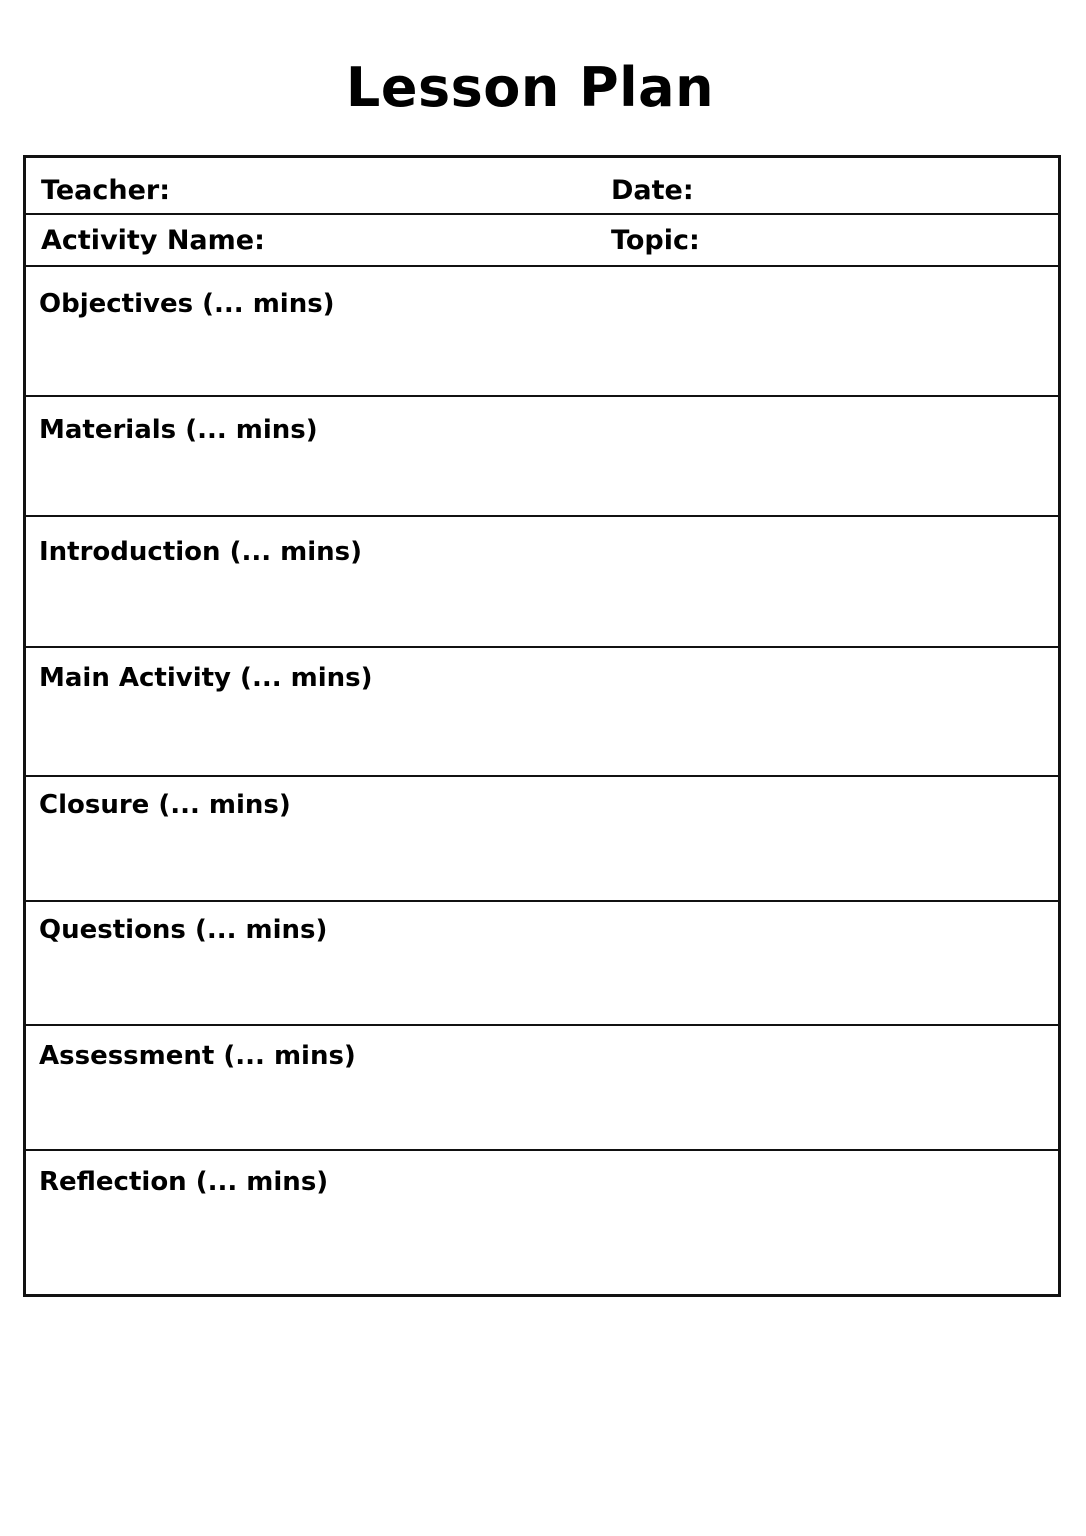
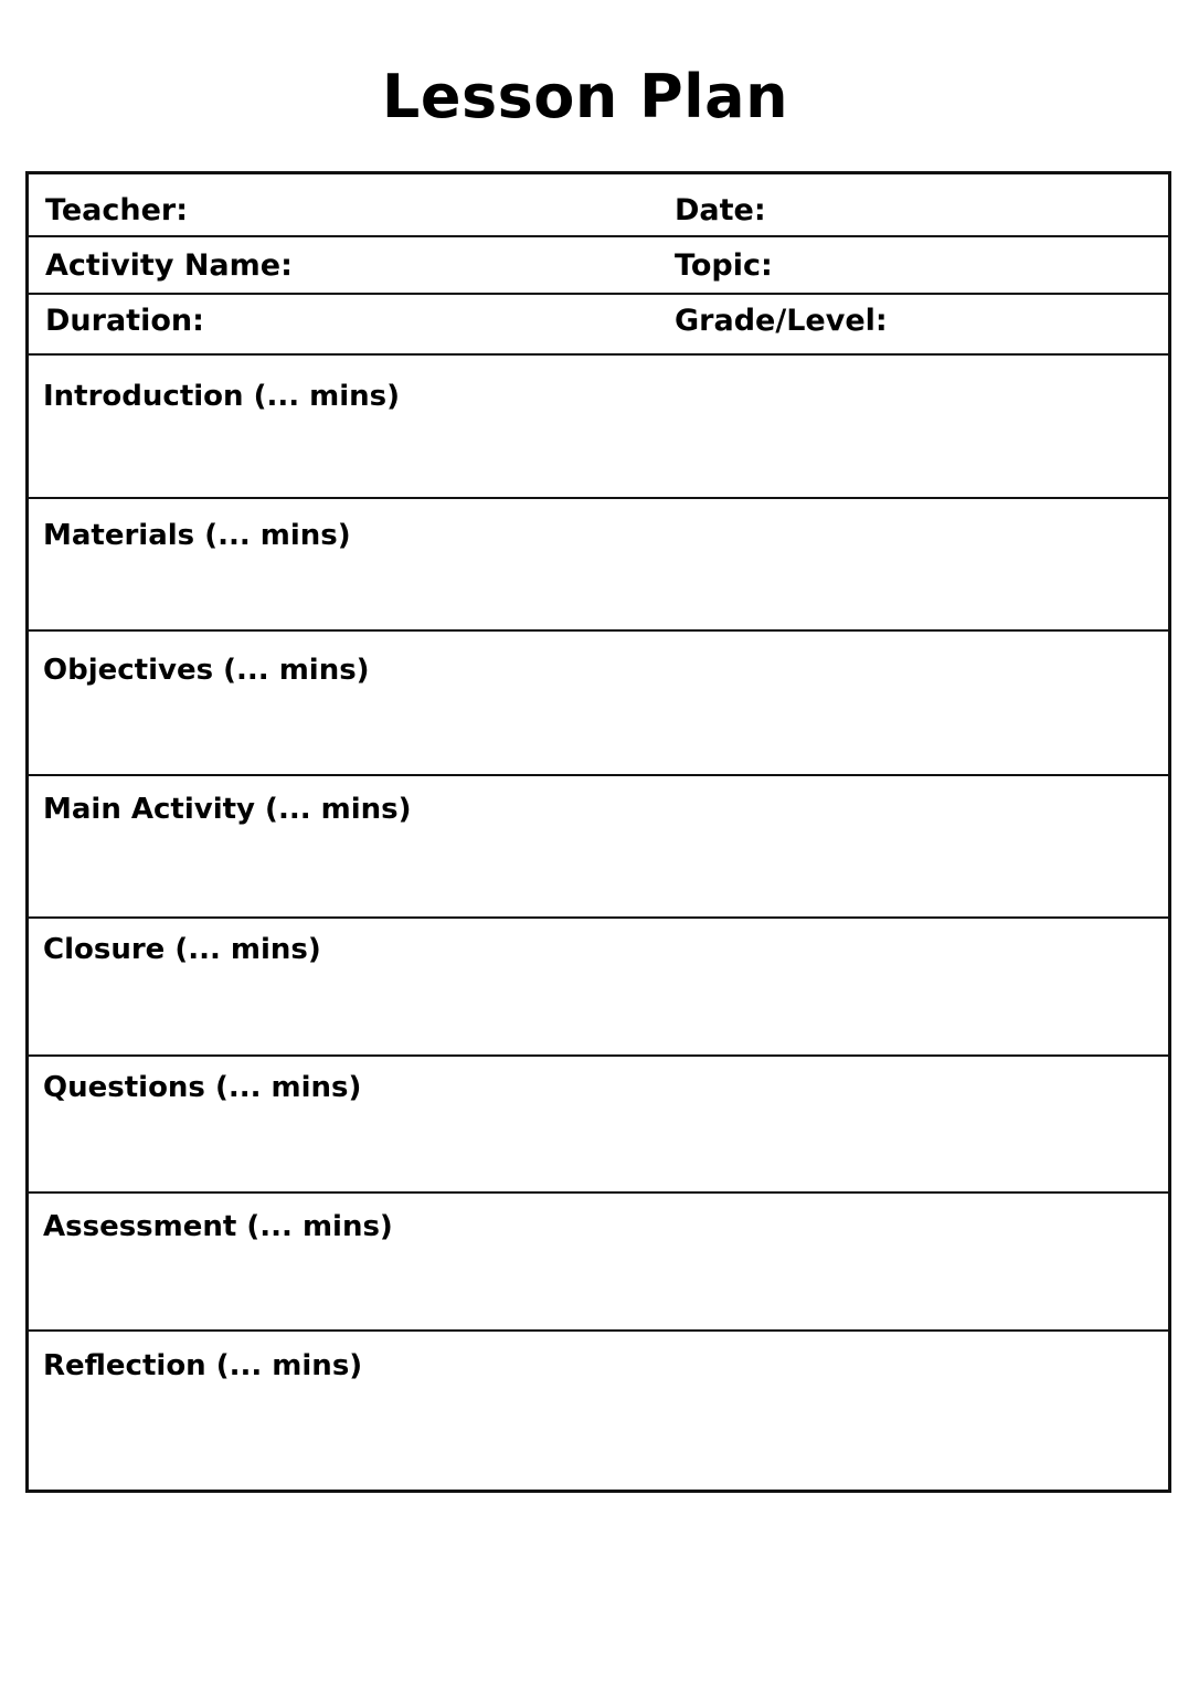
  Lesson Plan
  Teacher:
  Date:
  Activity Name:
  Topic:
+ Duration:
+ Grade/Level:
- Objectives (... mins)
+ Introduction (... mins)
  Materials (... mins)
- Introduction (... mins)
+ Objectives (... mins)
  Main Activity (... mins)
  Closure (... mins)
  Questions (... mins)
  Assessment (... mins)
  Reflection (... mins)
